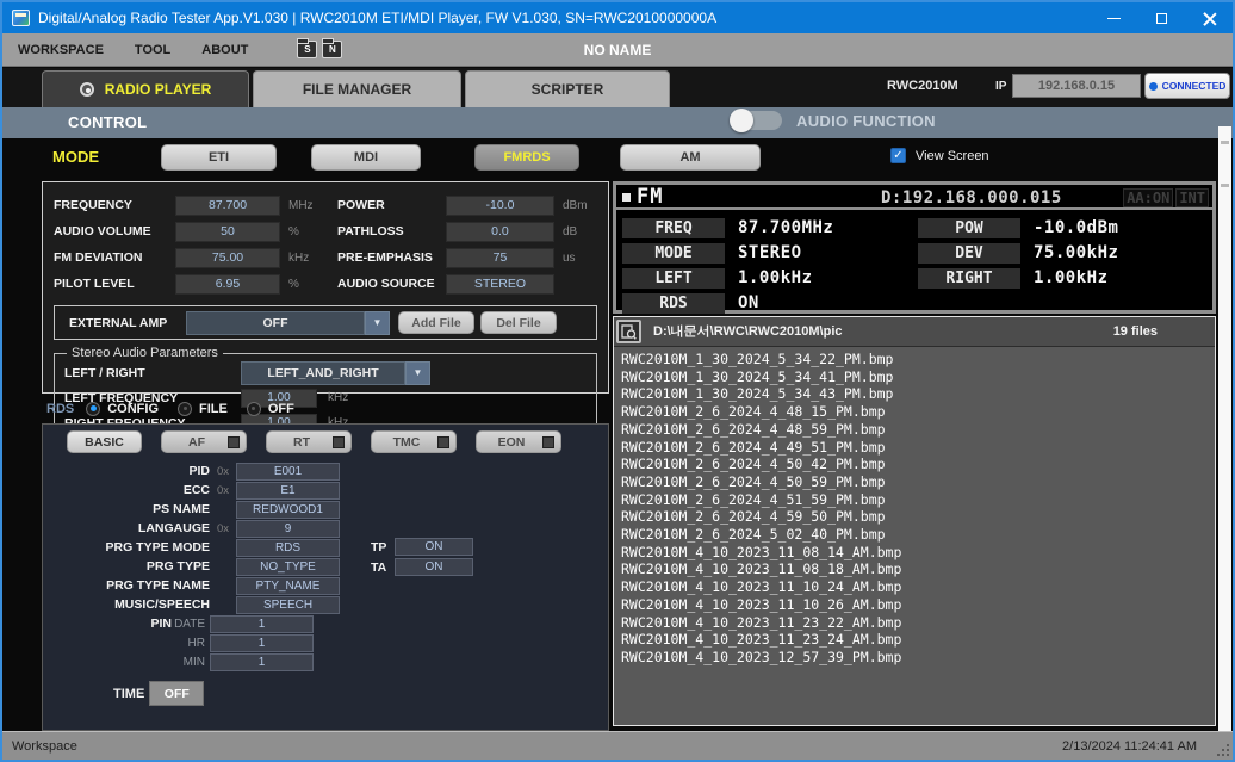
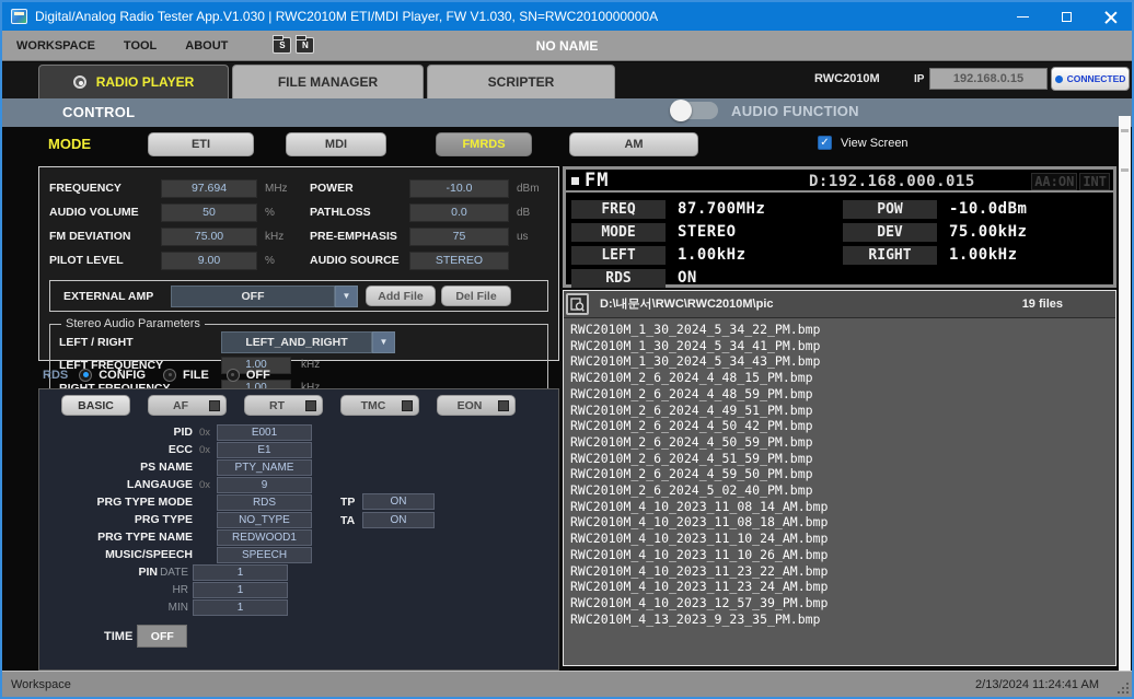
  Digital/Analog Radio Tester App.V1.030 | RWC2010M ETI/MDI Player, FW V1.030, SN=RWC2010000000A
  WORKSPACE
  TOOL
  ABOUT
  S
  N
  NO NAME
  RADIO PLAYER
  FILE MANAGER
  SCRIPTER
  RWC2010M
  IP
  192.168.0.15
  CONNECTED
  CONTROL
  AUDIO FUNCTION
  MODE
  ETI
  MDI
  FMRDS
  AM
  ✓
  View Screen
  FREQUENCY
- 87.700
+ 97.694
  MHz
  AUDIO VOLUME
  50
  %
  FM DEVIATION
  75.00
  kHz
  PILOT LEVEL
- 6.95
+ 9.00
  %
  POWER
  -10.0
  dBm
  PATHLOSS
  0.0
  dB
  PRE-EMPHASIS
  75
  us
  AUDIO SOURCE
  STEREO
  EXTERNAL AMP
  OFF
  ▼
  Add File
  Del File
  Stereo Audio Parameters
  LEFT / RIGHT
  LEFT_AND_RIGHT
  ▼
  LEFT FREQUENCY
  1.00
  kHz
  RDS
  CONFIG
  FILE
  OFF
  BASIC
  AF
  RT
  TMC
  EON
  PID
  0x
  E001
  ECC
  0x
  E1
  PS NAME
- REDWOOD1
+ PTY_NAME
  LANGAUGE
  0x
  9
  PRG TYPE MODE
  RDS
  PRG TYPE
  NO_TYPE
  PRG TYPE NAME
- PTY_NAME
+ REDWOOD1
  MUSIC/SPEECH
  SPEECH
  PIN
  DATE
  1
  HR
  1
  MIN
  1
  TP
  ON
  TA
  ON
  TIME
  OFF
  FM
  D:192.168.000.015
  AA:ON
  INT
  FREQ
  87.700MHz
  MODE
  STEREO
  LEFT
  1.00kHz
  RDS
  ON
  POW
  -10.0dBm
  DEV
  75.00kHz
  RIGHT
  1.00kHz
  D:\내문서\RWC\RWC2010M\pic
  19 files
  RWC2010M_1_30_2024_5_34_22_PM.bmp
  RWC2010M_1_30_2024_5_34_41_PM.bmp
  RWC2010M_1_30_2024_5_34_43_PM.bmp
  RWC2010M_2_6_2024_4_48_15_PM.bmp
  RWC2010M_2_6_2024_4_48_59_PM.bmp
  RWC2010M_2_6_2024_4_49_51_PM.bmp
  RWC2010M_2_6_2024_4_50_42_PM.bmp
  RWC2010M_2_6_2024_4_50_59_PM.bmp
  RWC2010M_2_6_2024_4_51_59_PM.bmp
  RWC2010M_2_6_2024_4_59_50_PM.bmp
  RWC2010M_2_6_2024_5_02_40_PM.bmp
  RWC2010M_4_10_2023_11_08_14_AM.bmp
  RWC2010M_4_10_2023_11_08_18_AM.bmp
  RWC2010M_4_10_2023_11_10_24_AM.bmp
  RWC2010M_4_10_2023_11_10_26_AM.bmp
  RWC2010M_4_10_2023_11_23_22_AM.bmp
  RWC2010M_4_10_2023_11_23_24_AM.bmp
  RWC2010M_4_10_2023_12_57_39_PM.bmp
+ RWC2010M_4_13_2023_9_23_35_PM.bmp
  Workspace
  2/13/2024 11:24:41 AM
